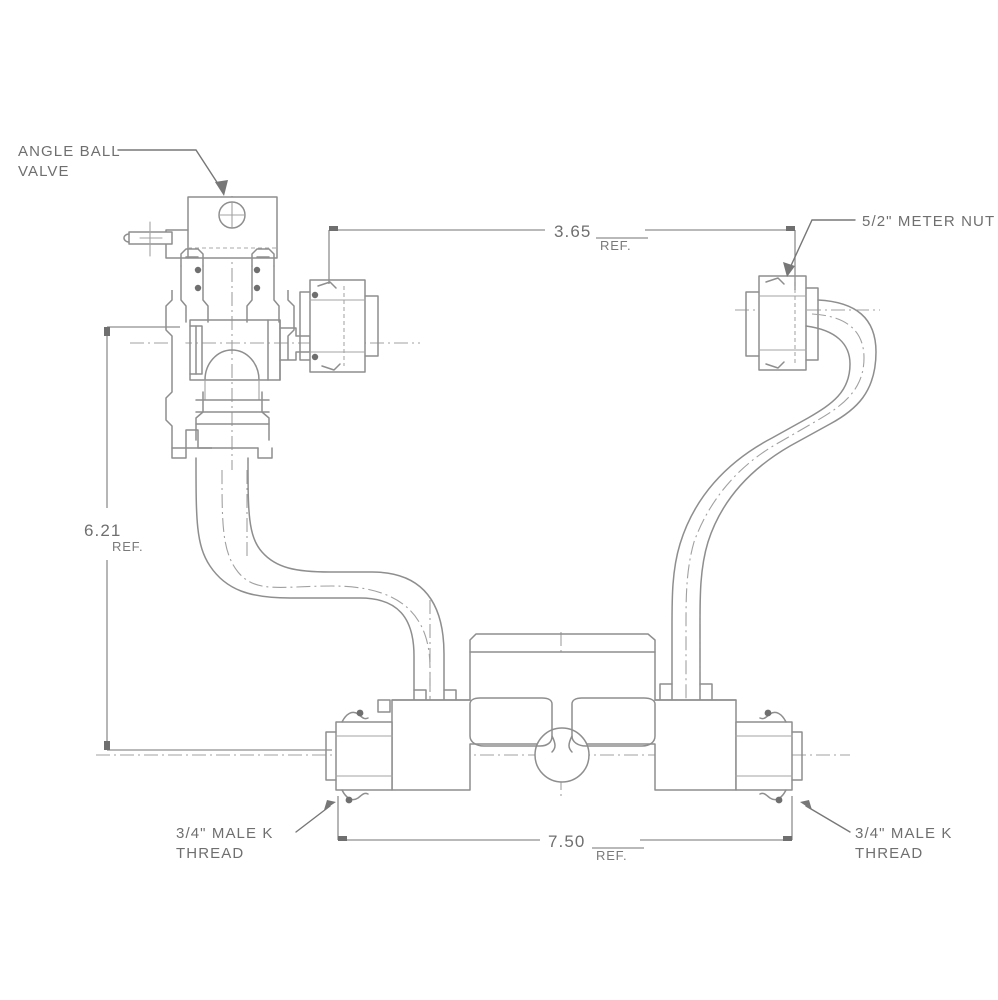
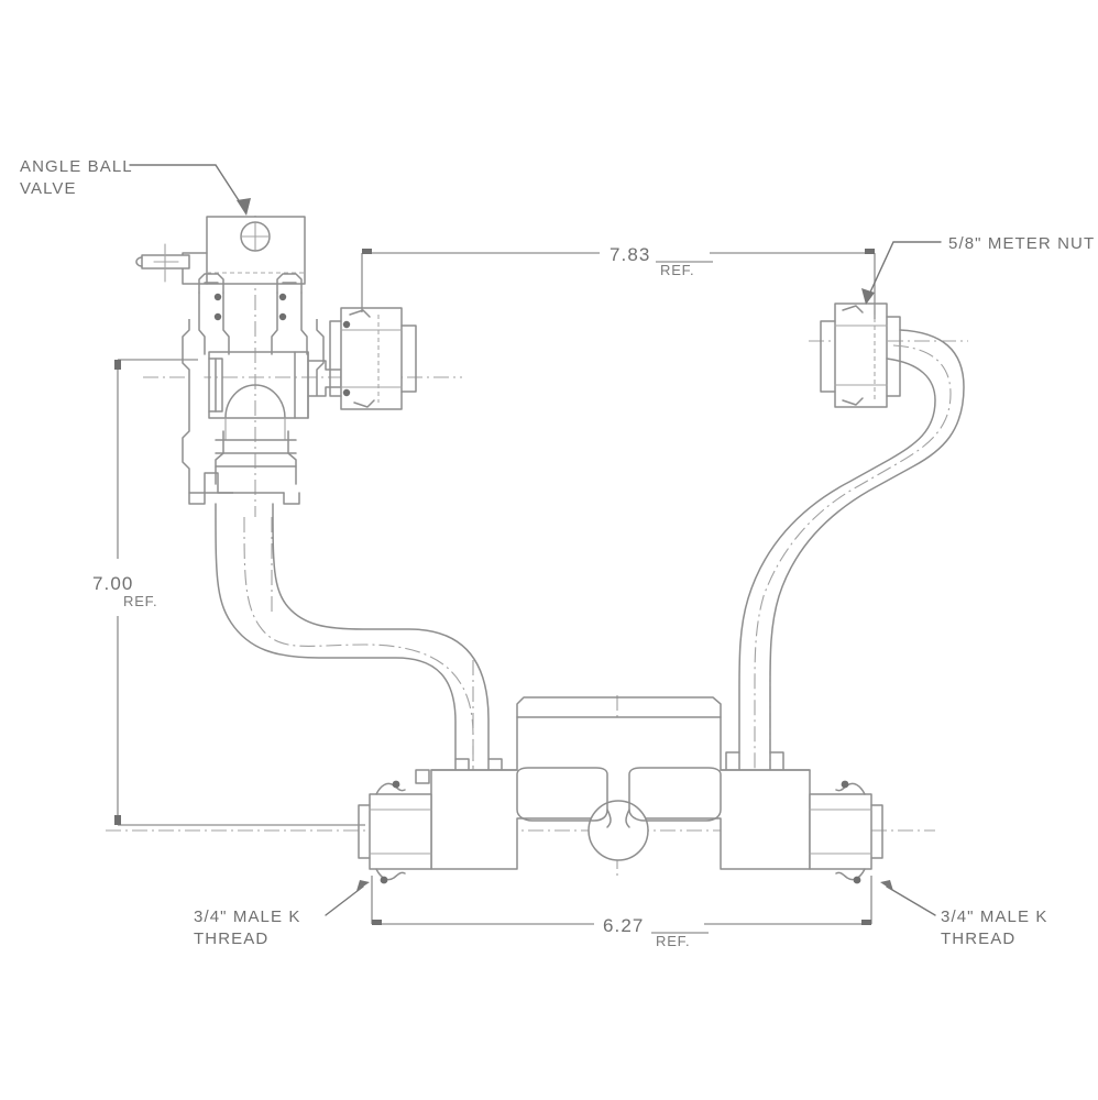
- 3.65
+ 7.83
  REF.
- 7.50
+ 6.27
  REF.
- 6.21
+ 7.00
  REF.
  ANGLE BALL
  VALVE
- 5/2" METER NUT
+ 5/8" METER NUT
  3/4" MALE K
  THREAD
  3/4" MALE K
  THREAD
